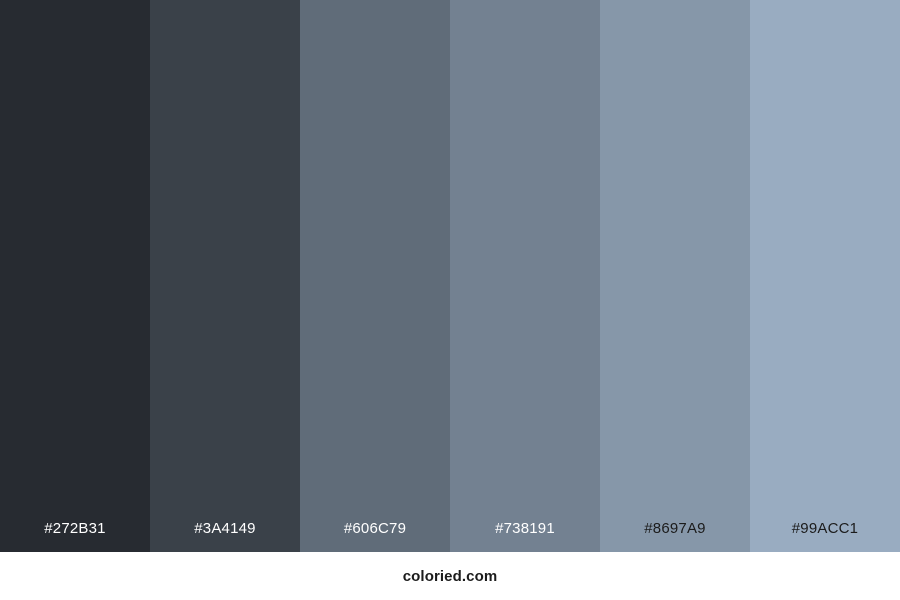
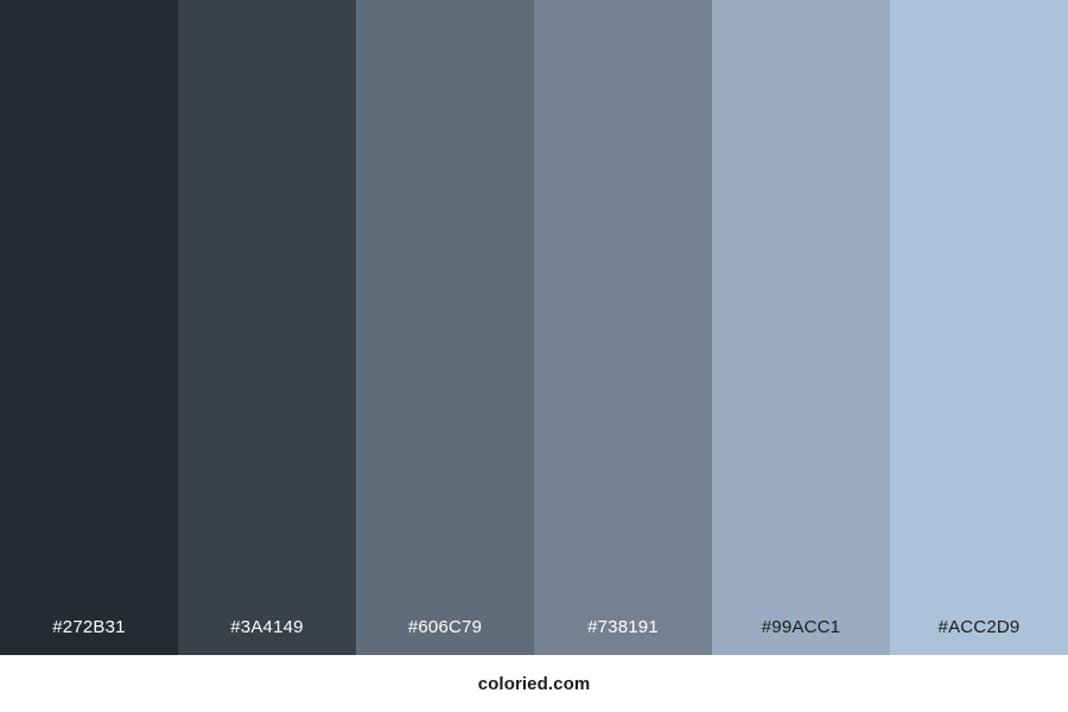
  #272B31
  #3A4149
  #606C79
  #738191
- #8697A9
  #99ACC1
+ #ACC2D9
  coloried.com
